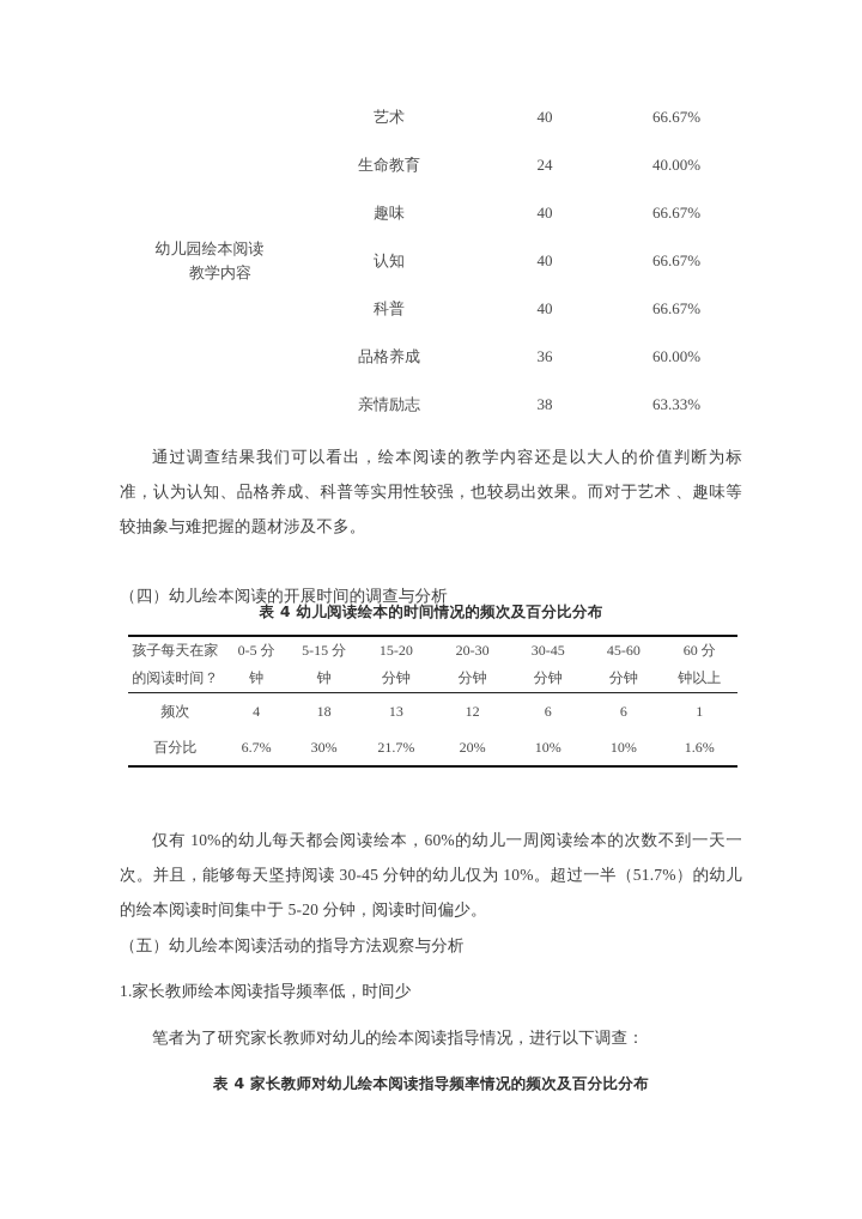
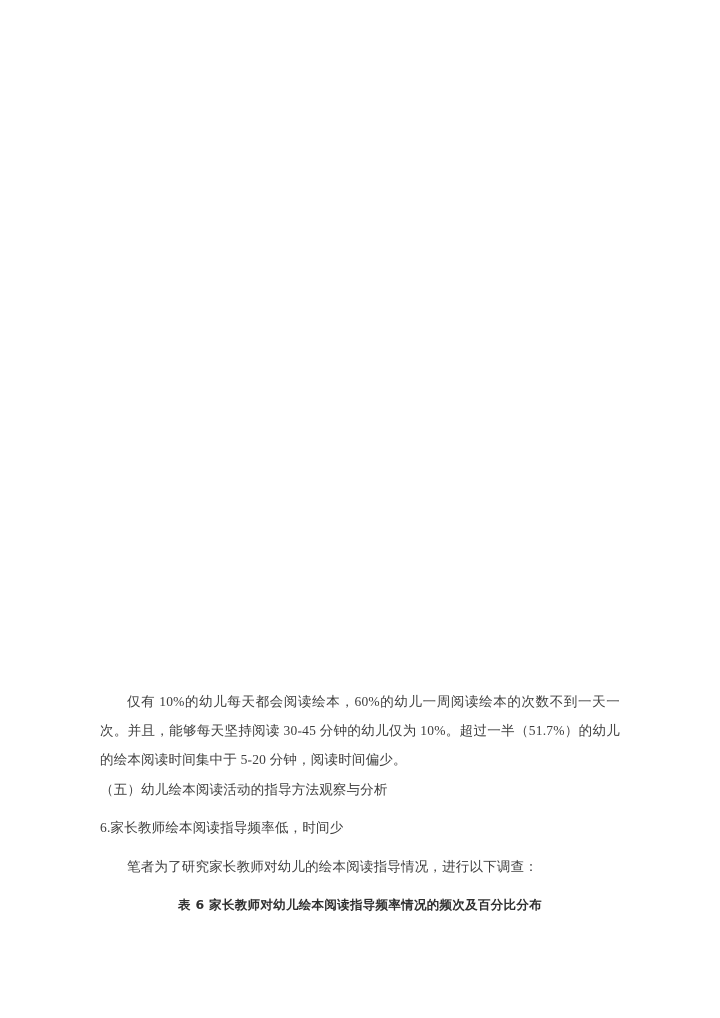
- 幼儿园绘本阅读 教学内容	艺术	40	66.67%
- 生命教育	24	40.00%
- 趣味	40	66.67%
- 认知	40	66.67%
- 科普	40	66.67%
- 品格养成	36	60.00%
- 亲情励志	38	63.33%
- 通过调查结果我们可以看出，绘本阅读的教学内容还是以大人的价值判断为标准，认为认知、品格养成、科普等实用性较强，也较易出效果。而对于艺术 、趣味等较抽象与难把握的题材涉及不多。
- （四）幼儿绘本阅读的开展时间的调查与分析
- 表 4 幼儿阅读绘本的时间情况的频次及百分比分布
- 孩子每天在家	0-5 分	5-15 分	15-20	20-30	30-45	45-60	60 分
- 的阅读时间？	钟	钟	分钟	分钟	分钟	分钟	钟以上
- 频次	4	18	13	12	6	6	1
- 百分比	6.7%	30%	21.7%	20%	10%	10%	1.6%
  仅有 10%的幼儿每天都会阅读绘本，60%的幼儿一周阅读绘本的次数不到一天一次。并且，能够每天坚持阅读 30-45 分钟的幼儿仅为 10%。超过一半（51.7%）的幼儿的绘本阅读时间集中于 5-20 分钟，阅读时间偏少。
  （五）幼儿绘本阅读活动的指导方法观察与分析
- 1.家长教师绘本阅读指导频率低，时间少
+ 6.家长教师绘本阅读指导频率低，时间少
  笔者为了研究家长教师对幼儿的绘本阅读指导情况，进行以下调查：
- 表 4 家长教师对幼儿绘本阅读指导频率情况的频次及百分比分布
+ 表 6 家长教师对幼儿绘本阅读指导频率情况的频次及百分比分布
